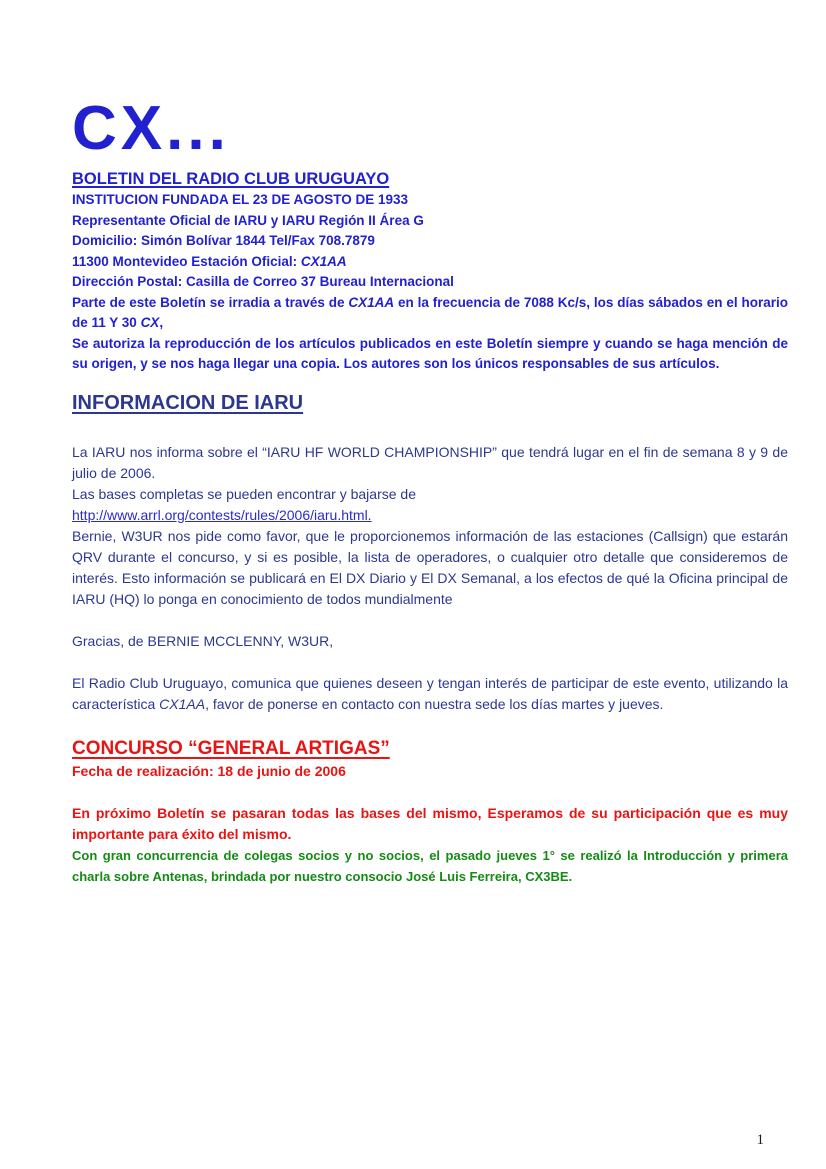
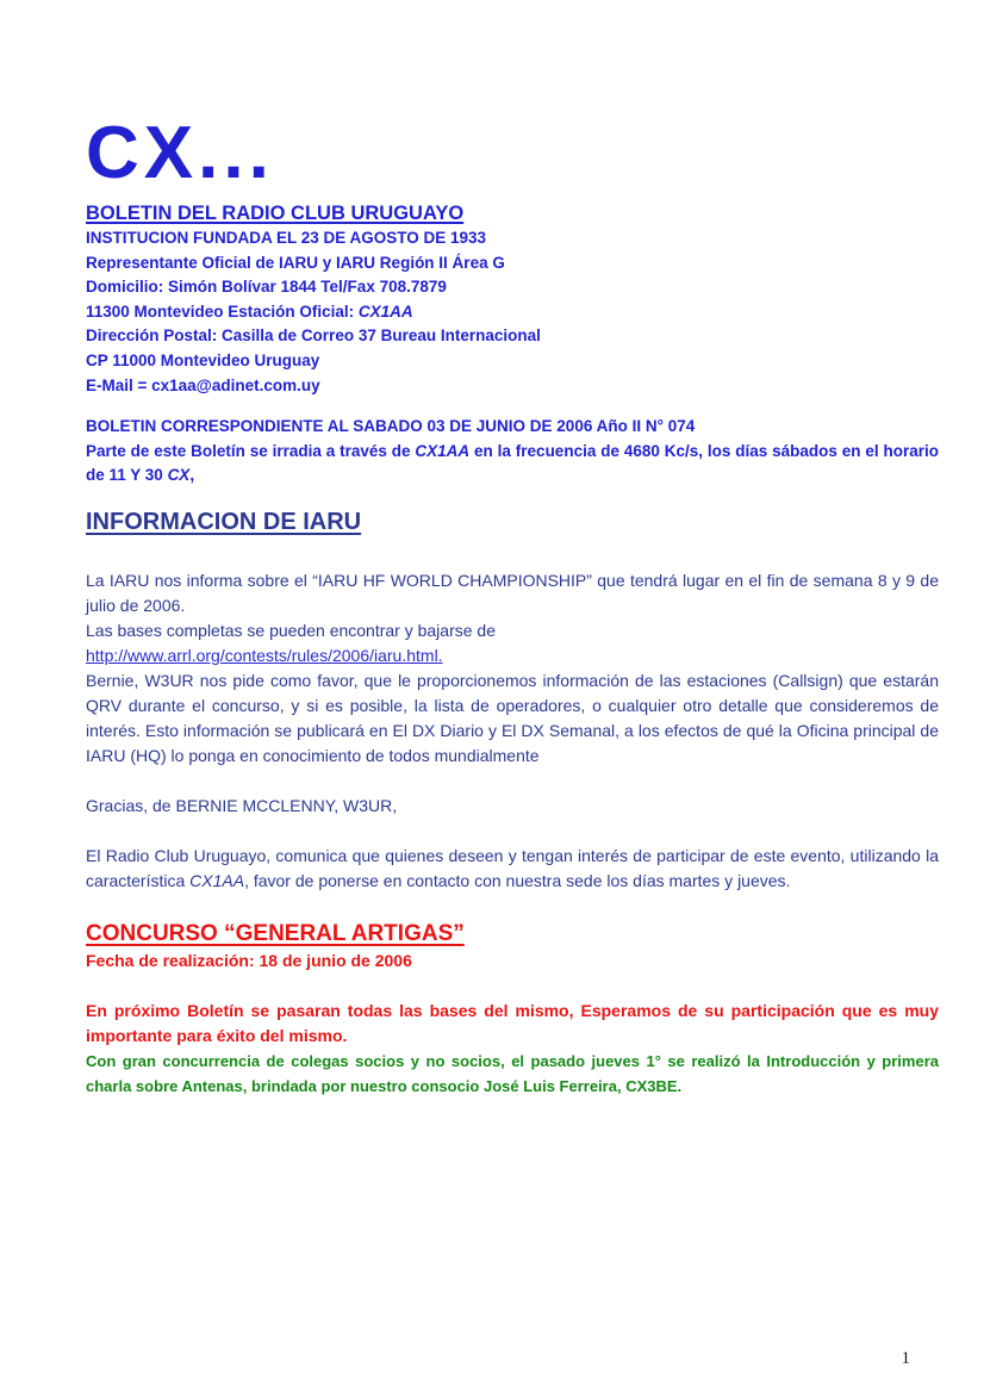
  CX...
  BOLETIN DEL RADIO CLUB URUGUAYO
  INSTITUCION FUNDADA EL 23 DE AGOSTO DE 1933
  Representante Oficial de IARU y IARU Región II Área G
  Domicilio: Simón Bolívar 1844 Tel/Fax 708.7879
  11300 Montevideo Estación Oficial: CX1AA
  Dirección Postal: Casilla de Correo 37 Bureau Internacional
+ CP 11000 Montevideo Uruguay
+ E-Mail = cx1aa@adinet.com.uy
+ BOLETIN CORRESPONDIENTE AL SABADO 03 DE JUNIO DE 2006 Año II N° 074
- Parte de este Boletín se irradia a través de CX1AA en la frecuencia de 7088 Kc/s, los días sábados en el horario de 11 Y 30 CX,
+ Parte de este Boletín se irradia a través de CX1AA en la frecuencia de 4680 Kc/s, los días sábados en el horario de 11 Y 30 CX,
- Se autoriza la reproducción de los artículos publicados en este Boletín siempre y cuando se haga mención de su origen, y se nos haga llegar una copia. Los autores son los únicos responsables de sus artículos.
  INFORMACION DE IARU
  La IARU nos informa sobre el “IARU HF WORLD CHAMPIONSHIP” que tendrá lugar en el fin de semana 8 y 9 de julio de 2006.
  Las bases completas se pueden encontrar y bajarse de
  http://www.arrl.org/contests/rules/2006/iaru.html.
  Bernie, W3UR nos pide como favor, que le proporcionemos información de las estaciones (Callsign) que estarán QRV durante el concurso, y si es posible, la lista de operadores, o cualquier otro detalle que consideremos de interés. Esto información se publicará en El DX Diario y El DX Semanal, a los efectos de qué la Oficina principal de IARU (HQ) lo ponga en conocimiento de todos mundialmente
  Gracias, de BERNIE MCCLENNY, W3UR,
  El Radio Club Uruguayo, comunica que quienes deseen y tengan interés de participar de este evento, utilizando la característica CX1AA, favor de ponerse en contacto con nuestra sede los días martes y jueves.
  CONCURSO “GENERAL ARTIGAS”
  Fecha de realización: 18 de junio de 2006
  En próximo Boletín se pasaran todas las bases del mismo, Esperamos de su participación que es muy importante para éxito del mismo.
  Con gran concurrencia de colegas socios y no socios, el pasado jueves 1° se realizó la Introducción y primera charla sobre Antenas, brindada por nuestro consocio José Luis Ferreira, CX3BE.
  1
